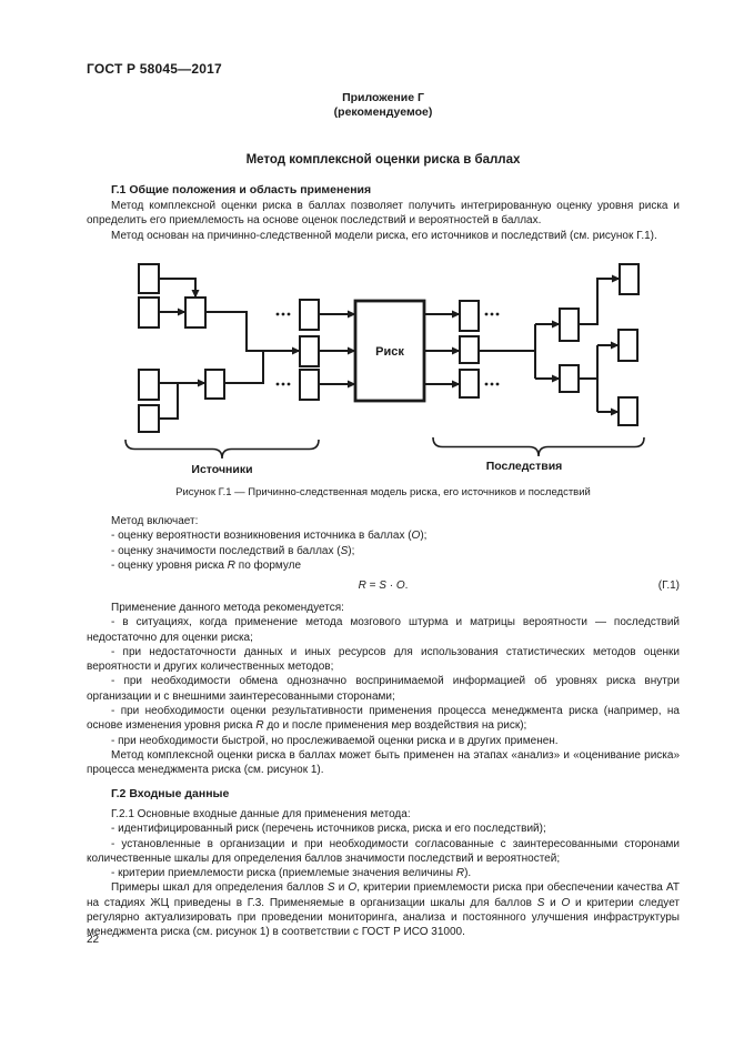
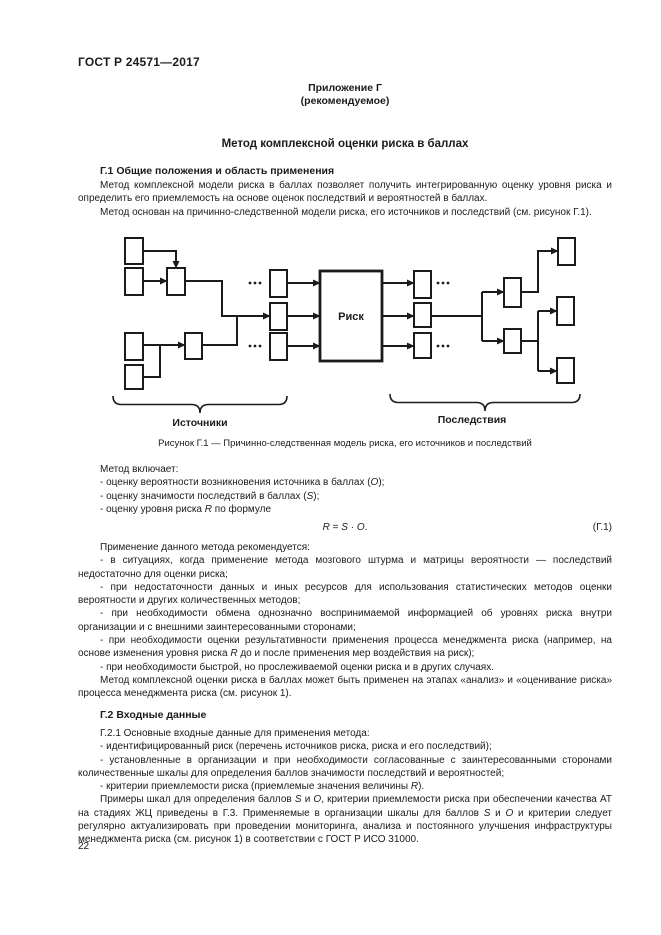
- ГОСТ Р 58045—2017
+ ГОСТ Р 24571—2017
  Приложение Г
  (рекомендуемое)
  Метод комплексной оценки риска в баллах
  Г.1 Общие положения и область применения
- Метод комплексной оценки риска в баллах позволяет получить интегрированную оценку уровня риска и определить его приемлемость на основе оценок последствий и вероятностей в баллах.
+ Метод комплексной модели риска в баллах позволяет получить интегрированную оценку уровня риска и определить его приемлемость на основе оценок последствий и вероятностей в баллах.
  Метод основан на причинно-следственной модели риска, его источников и последствий (см. рисунок Г.1).
  Риск
  Источники
  Последствия
  Рисунок Г.1 — Причинно-следственная модель риска, его источников и последствий
  Метод включает:
  - оценку вероятности возникновения источника в баллах (O);
  - оценку значимости последствий в баллах (S);
  - оценку уровня риска R по формуле
  R = S · O.
  (Г.1)
  Применение данного метода рекомендуется:
  - в ситуациях, когда применение метода мозгового штурма и матрицы вероятности — последствий недостаточно для оценки риска;
  - при недостаточности данных и иных ресурсов для использования статистических методов оценки вероятности и других количественных методов;
  - при необходимости обмена однозначно воспринимаемой информацией об уровнях риска внутри организации и с внешними заинтересованными сторонами;
  - при необходимости оценки результативности применения процесса менеджмента риска (например, на основе изменения уровня риска R до и после применения мер воздействия на риск);
- - при необходимости быстрой, но прослеживаемой оценки риска и в других применен.
+ - при необходимости быстрой, но прослеживаемой оценки риска и в других случаях.
  Метод комплексной оценки риска в баллах может быть применен на этапах «анализ» и «оценивание риска» процесса менеджмента риска (см. рисунок 1).
  Г.2 Входные данные
  Г.2.1 Основные входные данные для применения метода:
  - идентифицированный риск (перечень источников риска, риска и его последствий);
  - установленные в организации и при необходимости согласованные с заинтересованными сторонами количественные шкалы для определения баллов значимости последствий и вероятностей;
  - критерии приемлемости риска (приемлемые значения величины R).
  Примеры шкал для определения баллов S и O, критерии приемлемости риска при обеспечении качества АТ на стадиях ЖЦ приведены в Г.3. Применяемые в организации шкалы для баллов S и O и критерии следует регулярно актуализировать при проведении мониторинга, анализа и постоянного улучшения инфраструктуры менеджмента риска (см. рисунок 1) в соответствии с ГОСТ Р ИСО 31000.
  22
